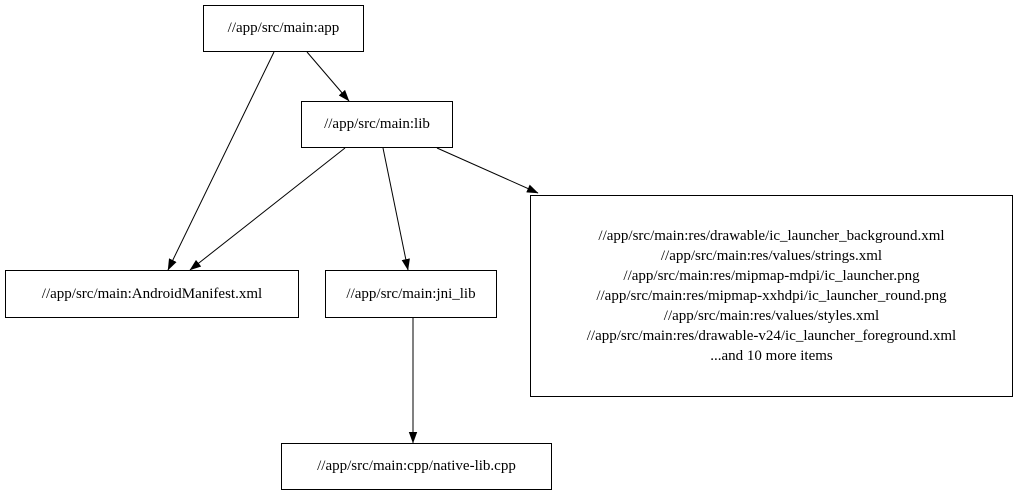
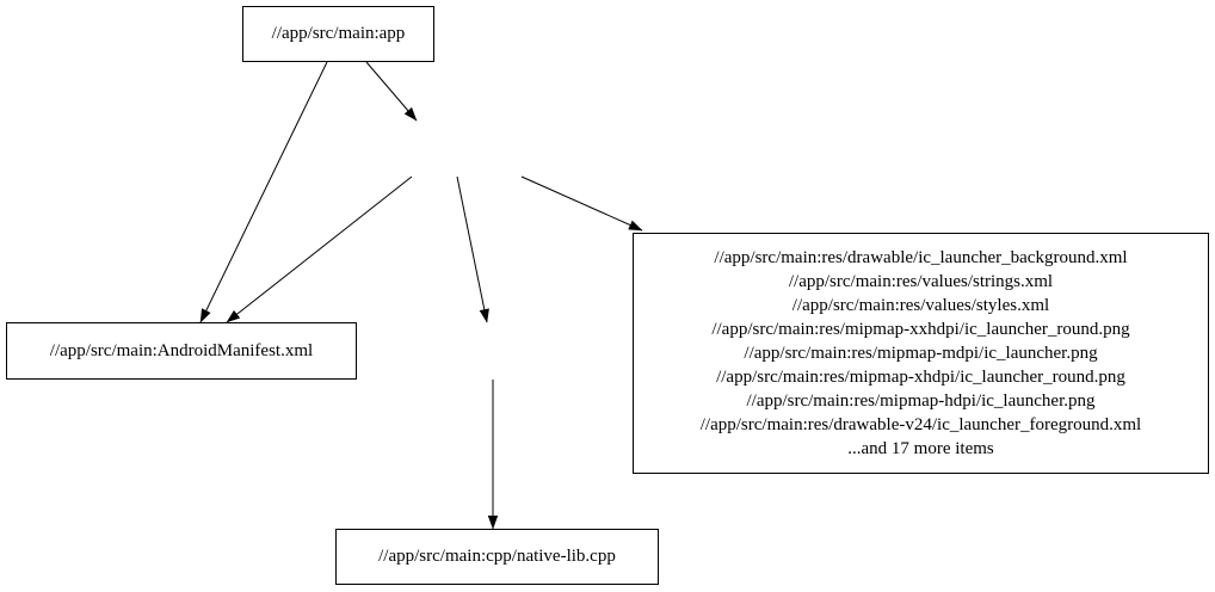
  //app/src/main:app
- //app/src/main:lib
  //app/src/main:AndroidManifest.xml
- //app/src/main:jni_lib
  //app/src/main:res/drawable/ic_launcher_background.xml
  //app/src/main:res/values/strings.xml
- //app/src/main:res/mipmap-mdpi/ic_launcher.png
+ //app/src/main:res/values/styles.xml
  //app/src/main:res/mipmap-xxhdpi/ic_launcher_round.png
- //app/src/main:res/values/styles.xml
+ //app/src/main:res/mipmap-mdpi/ic_launcher.png
+ //app/src/main:res/mipmap-xhdpi/ic_launcher_round.png
+ //app/src/main:res/mipmap-hdpi/ic_launcher.png
  //app/src/main:res/drawable-v24/ic_launcher_foreground.xml
- ...and 10 more items
+ ...and 17 more items
  //app/src/main:cpp/native-lib.cpp
